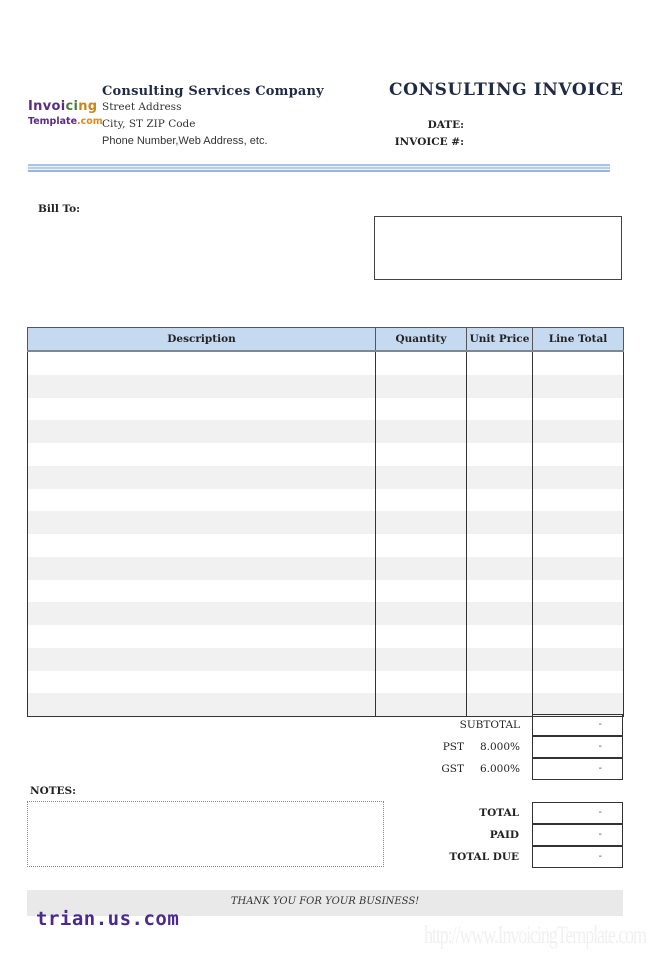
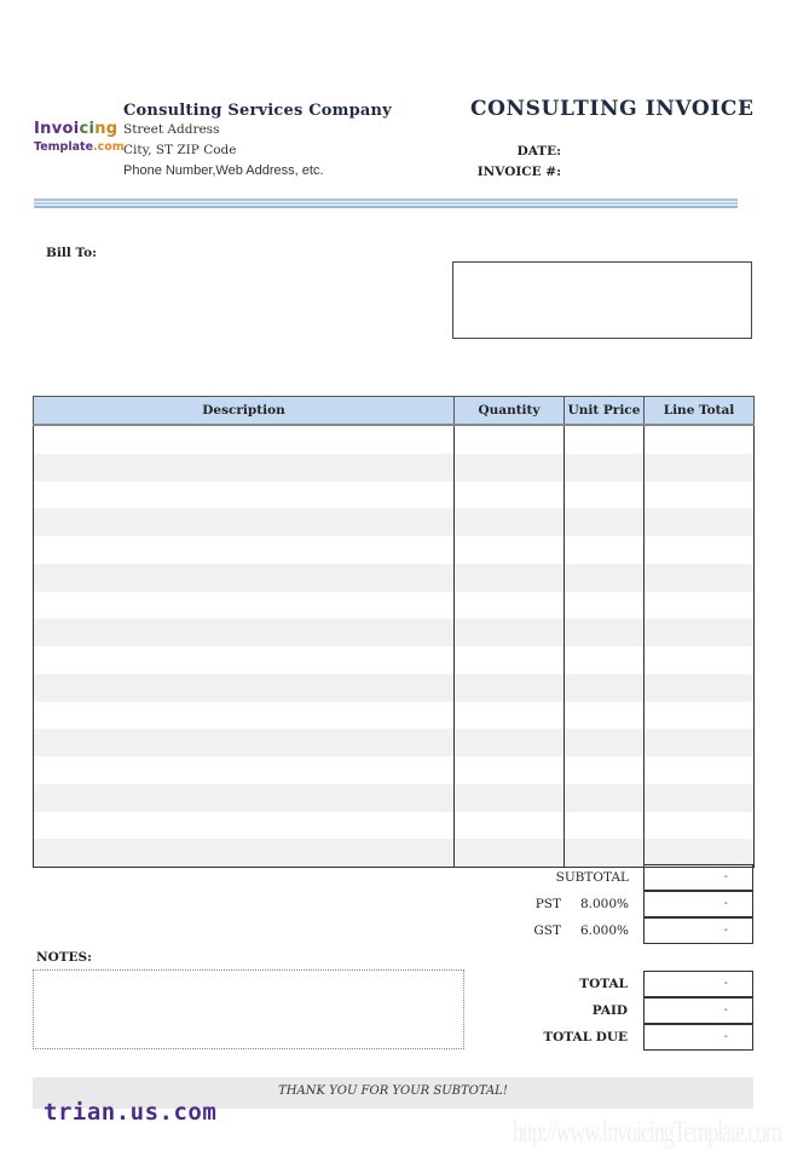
  Invoicing
  Template.com
  Consulting Services Company
  Street Address
  City, ST ZIP Code
  Phone Number,Web Address, etc.
  CONSULTING INVOICE
  DATE:
  INVOICE #:
  Bill To:
  Description	Quantity	Unit Price	Line Total
  SUBTOTAL
  -
  PST
  8.000%
  -
  GST
  6.000%
  -
  NOTES:
  TOTAL
  -
  PAID
  -
  TOTAL DUE
  -
- THANK YOU FOR YOUR BUSINESS!
+ THANK YOU FOR YOUR SUBTOTAL!
  trian.us.com
